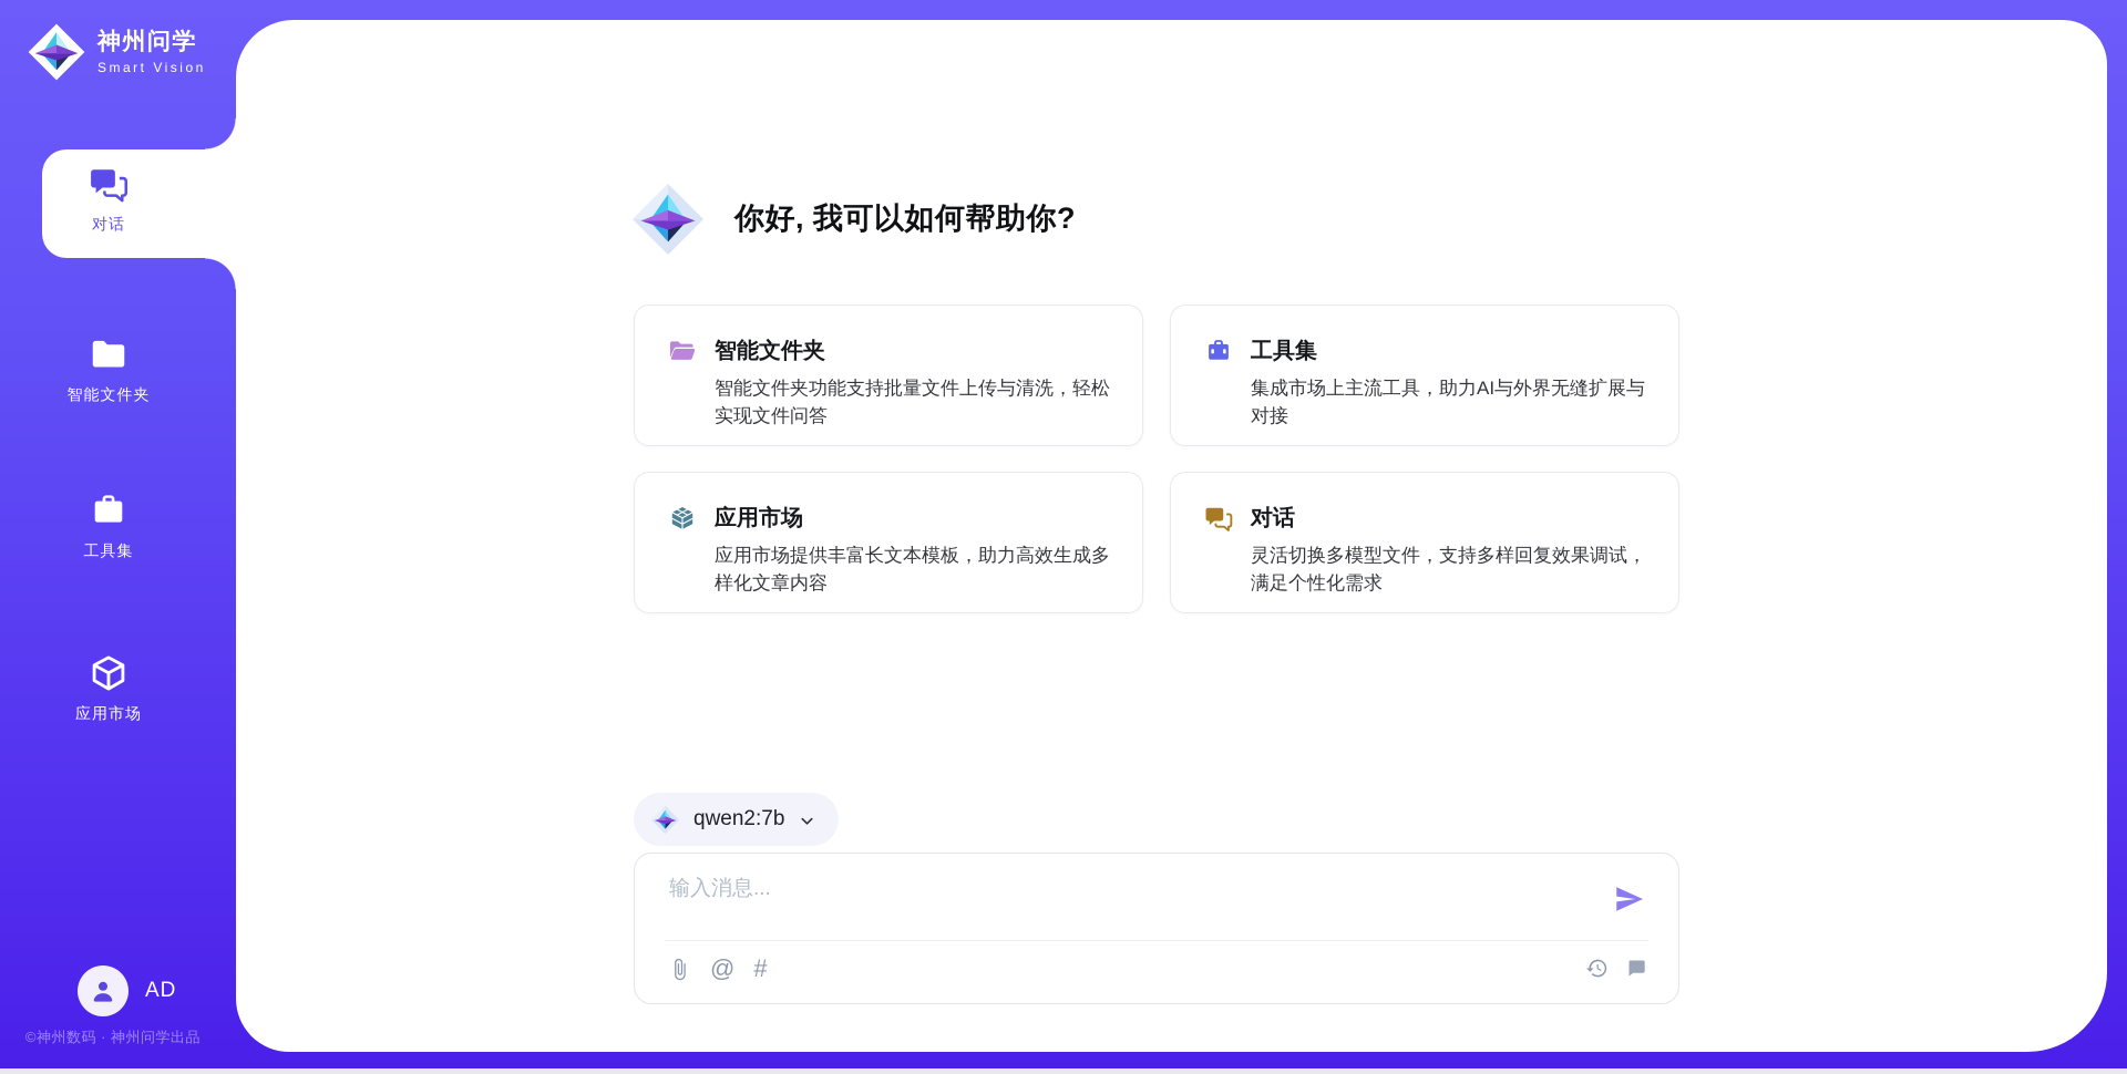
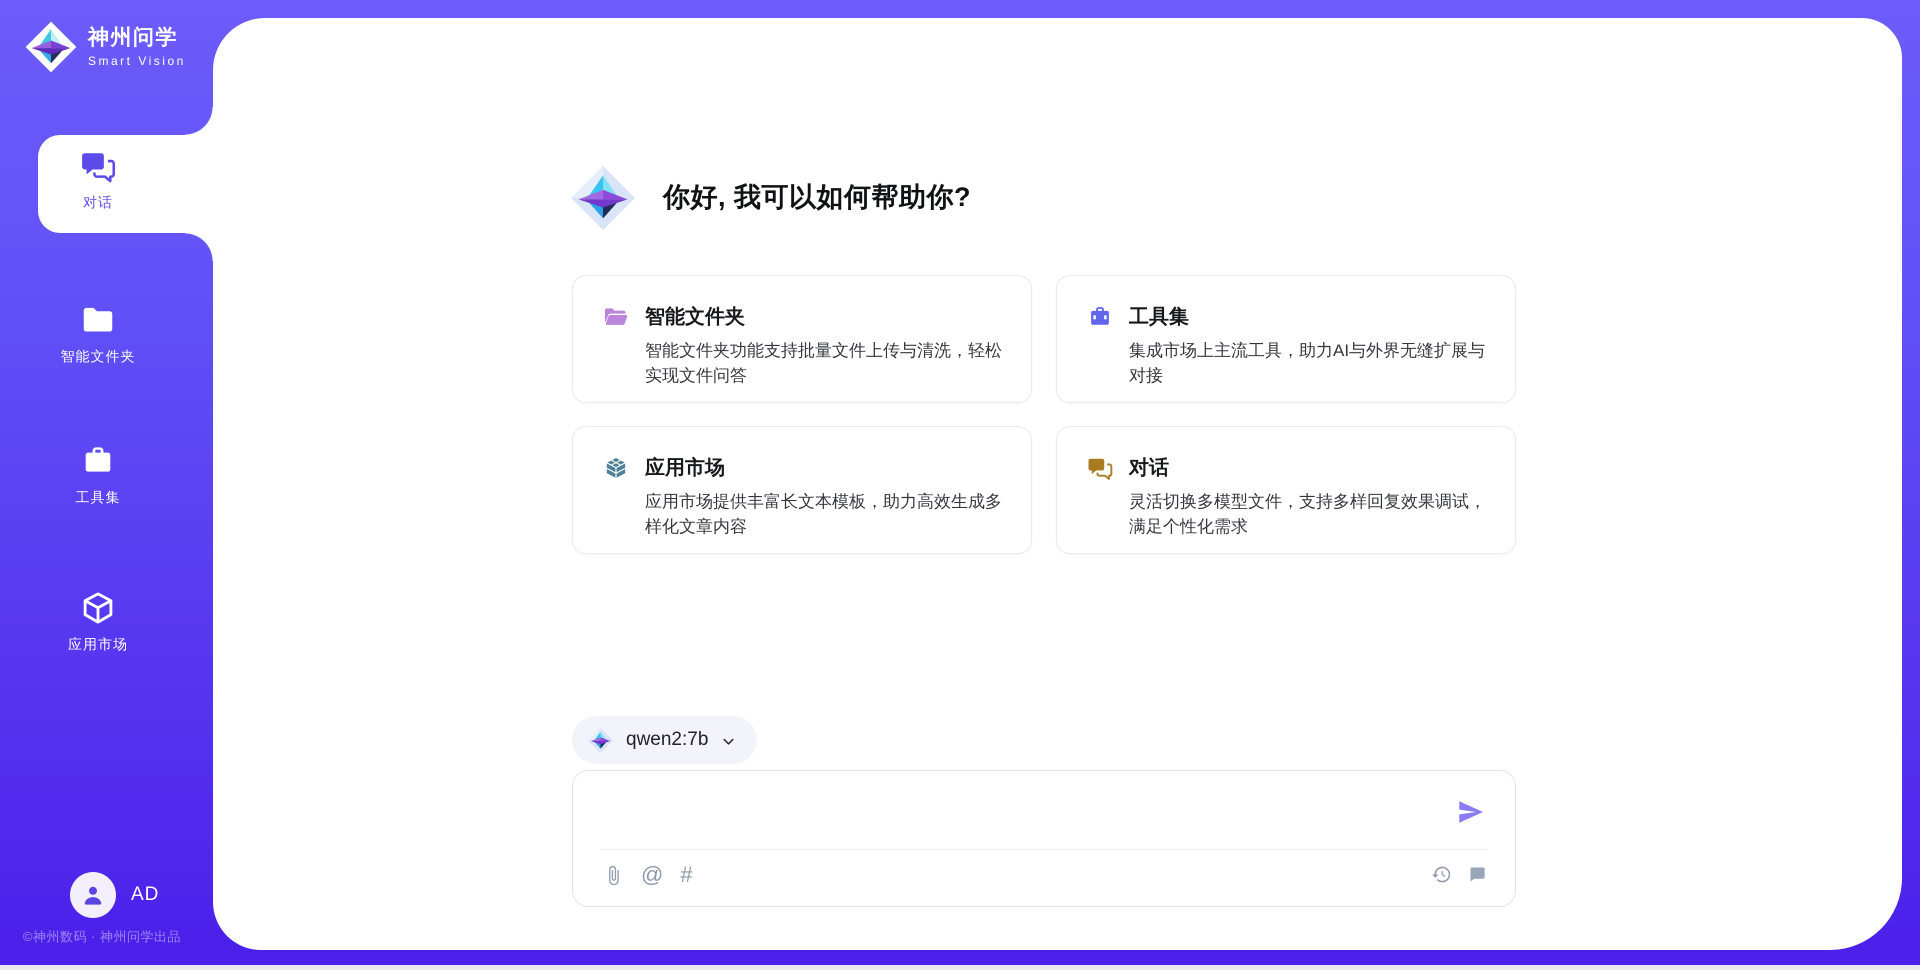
  神州问学
  Smart Vision
  对话
  智能文件夹
  工具集
  应用市场
  AD
  ©神州数码 · 神州问学出品
  你好, 我可以如何帮助你?
  智能文件夹
  智能文件夹功能支持批量文件上传与清洗，轻松实现文件问答
  工具集
  集成市场上主流工具，助力AI与外界无缝扩展与对接
  应用市场
  应用市场提供丰富长文本模板，助力高效生成多样化文章内容
  对话
  灵活切换多模型文件，支持多样回复效果调试，满足个性化需求
  qwen2:7b
- 输入消息...
  @
  #
